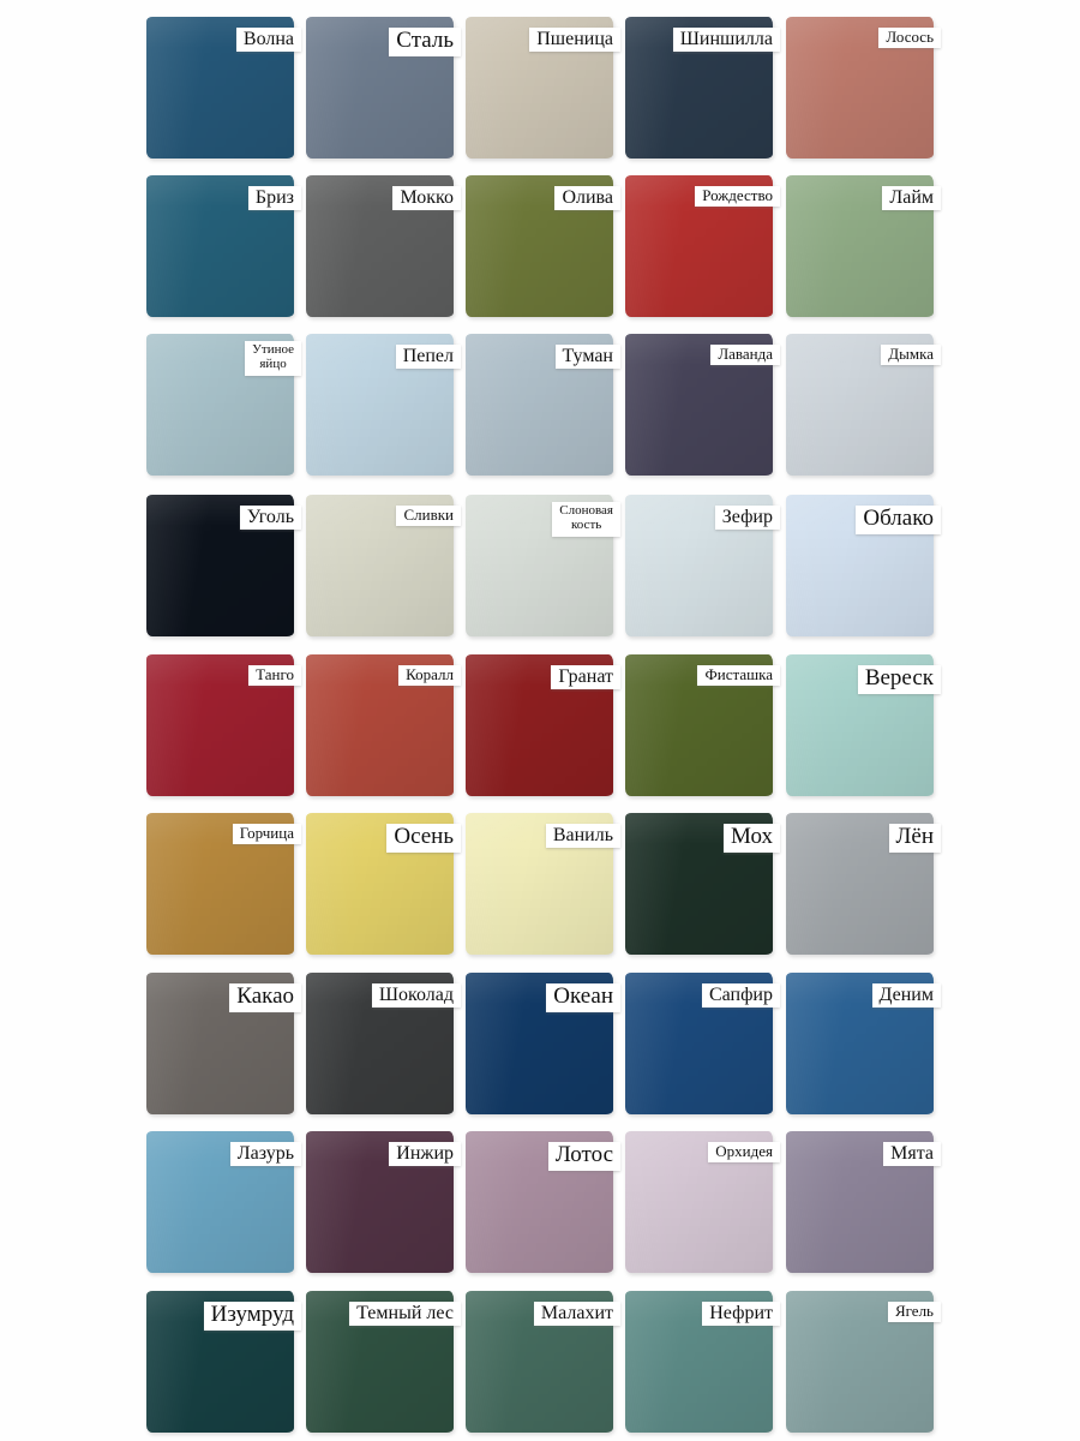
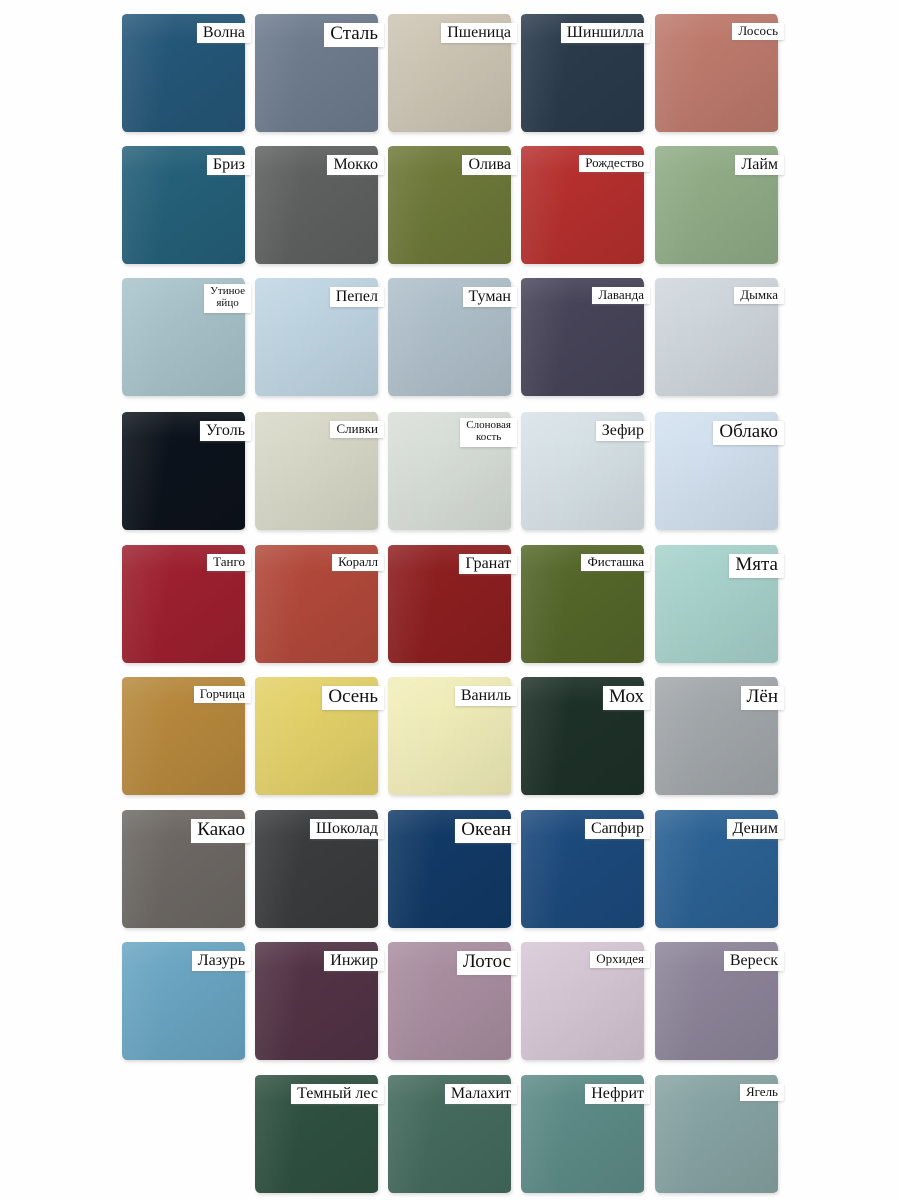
  Волна
  Сталь
  Пшеница
  Шиншилла
  Лосось
  Бриз
  Мокко
  Олива
  Рождество
  Лайм
  Утиное
  яйцо
  Пепел
  Туман
  Лаванда
  Дымка
  Уголь
  Сливки
  Слоновая
  кость
  Зефир
  Облако
  Танго
  Коралл
  Гранат
  Фисташка
- Вереск
+ Мята
  Горчица
  Осень
  Ваниль
  Мох
  Лён
  Какао
  Шоколад
  Океан
  Сапфир
  Деним
  Лазурь
  Инжир
  Лотос
  Орхидея
- Мята
+ Вереск
- Изумруд
  Темный лес
  Малахит
  Нефрит
  Ягель
